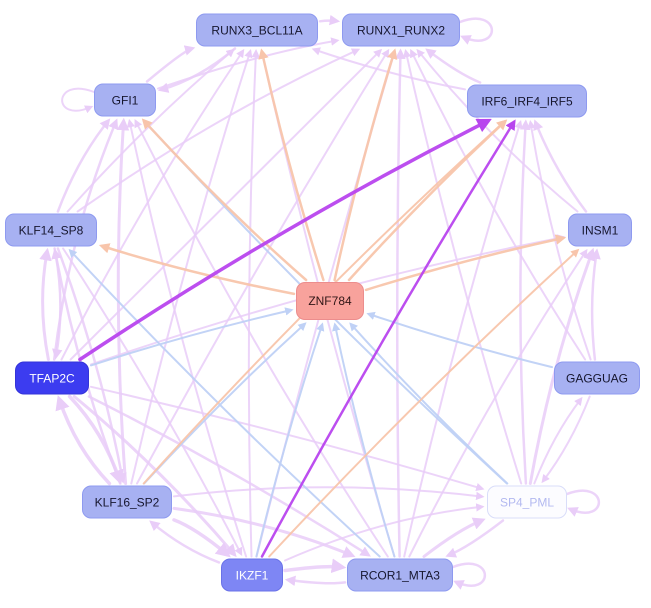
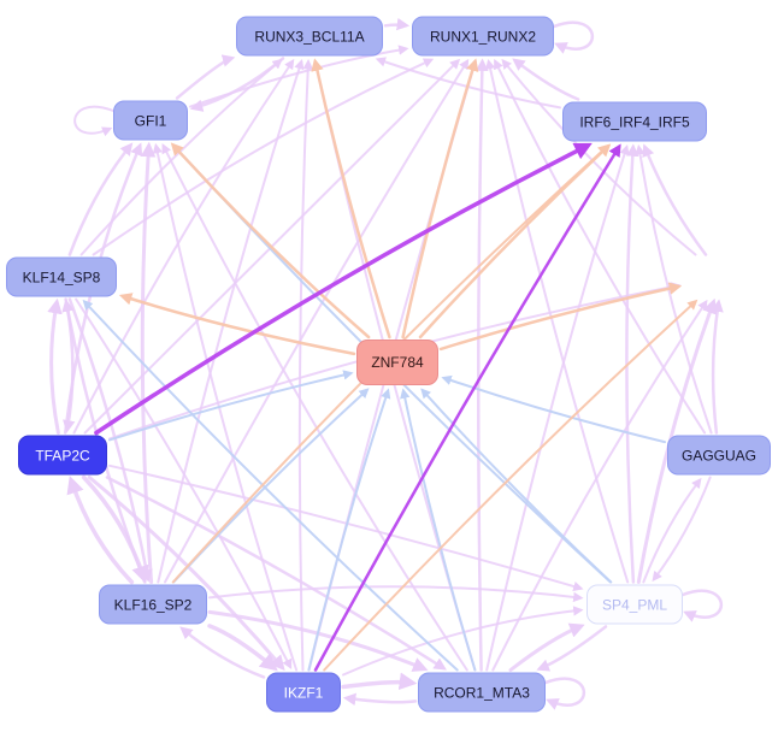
  RUNX3_BCL11A
  RUNX1_RUNX2
  GFI1
  IRF6_IRF4_IRF5
  KLF14_SP8
- INSM1
  ZNF784
  TFAP2C
  GAGGUAG
  KLF16_SP2
  SP4_PML
  IKZF1
  RCOR1_MTA3
